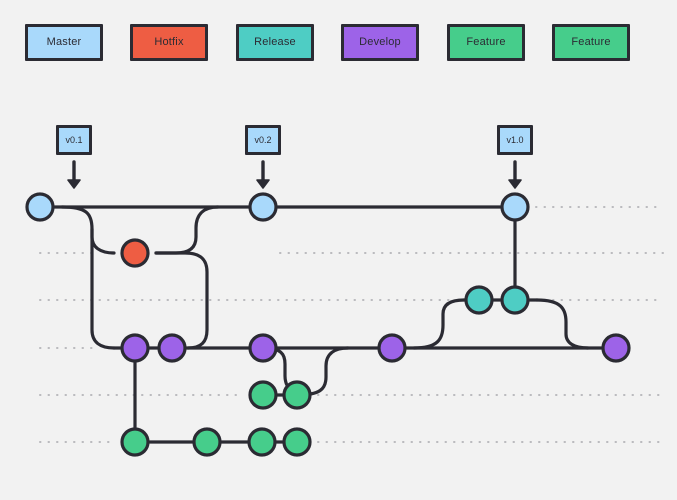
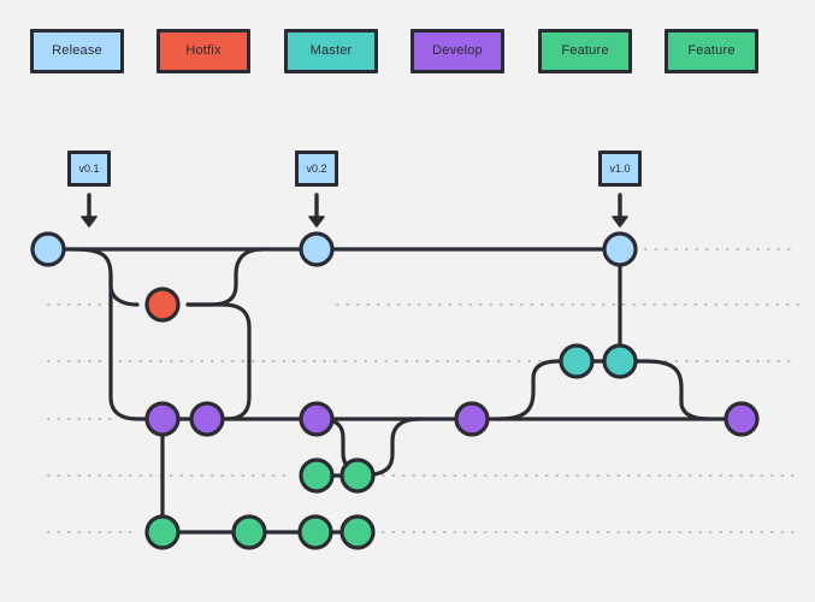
- Master
+ Release
  Hotfix
- Release
+ Master
  Develop
  Feature
  Feature
  v0.1
  v0.2
  v1.0
